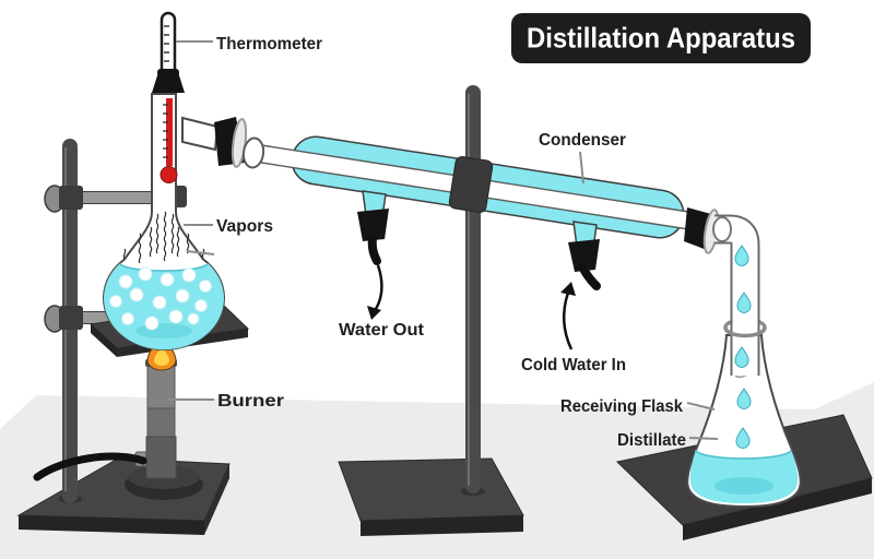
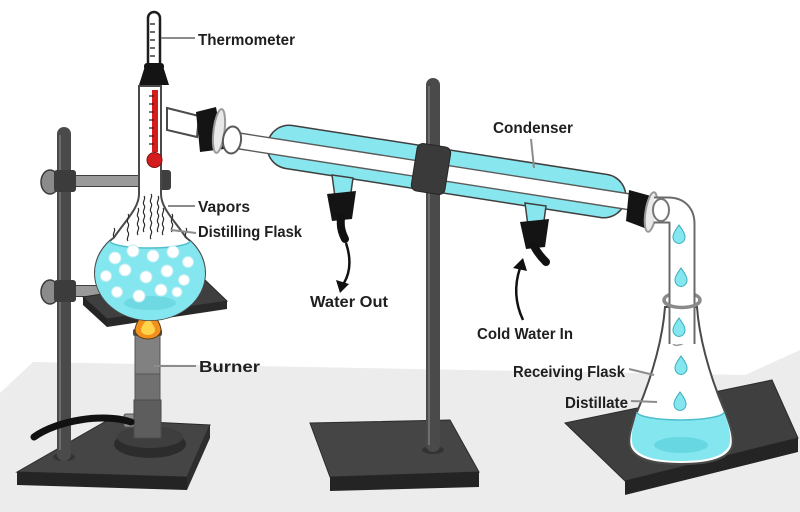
- Distillation Apparatus
  Thermometer
  Vapors
+ Distilling Flask
  Burner
  Water Out
  Condenser
  Cold Water In
  Receiving Flask
  Distillate
